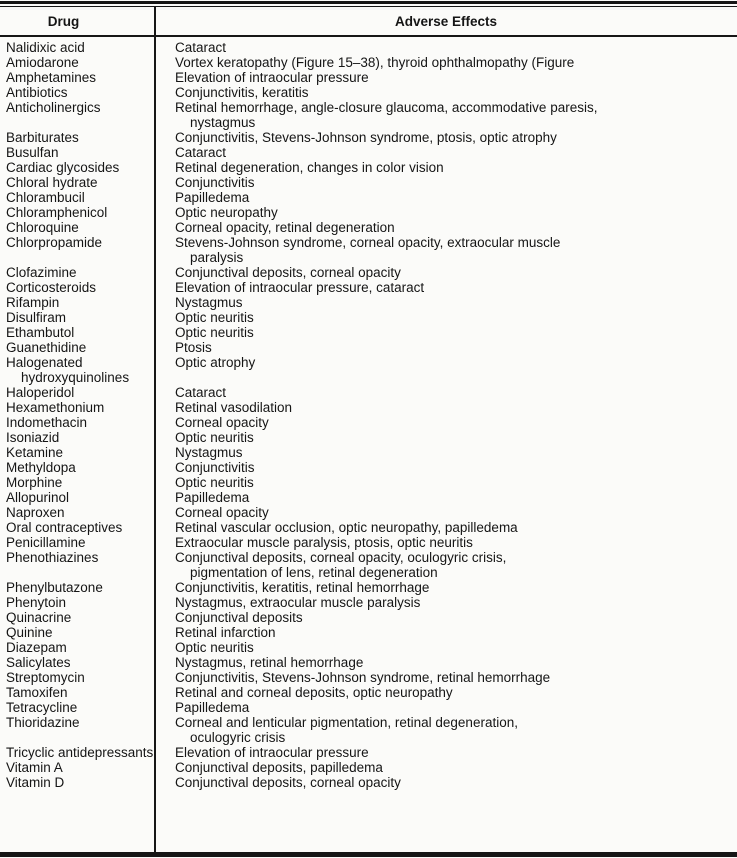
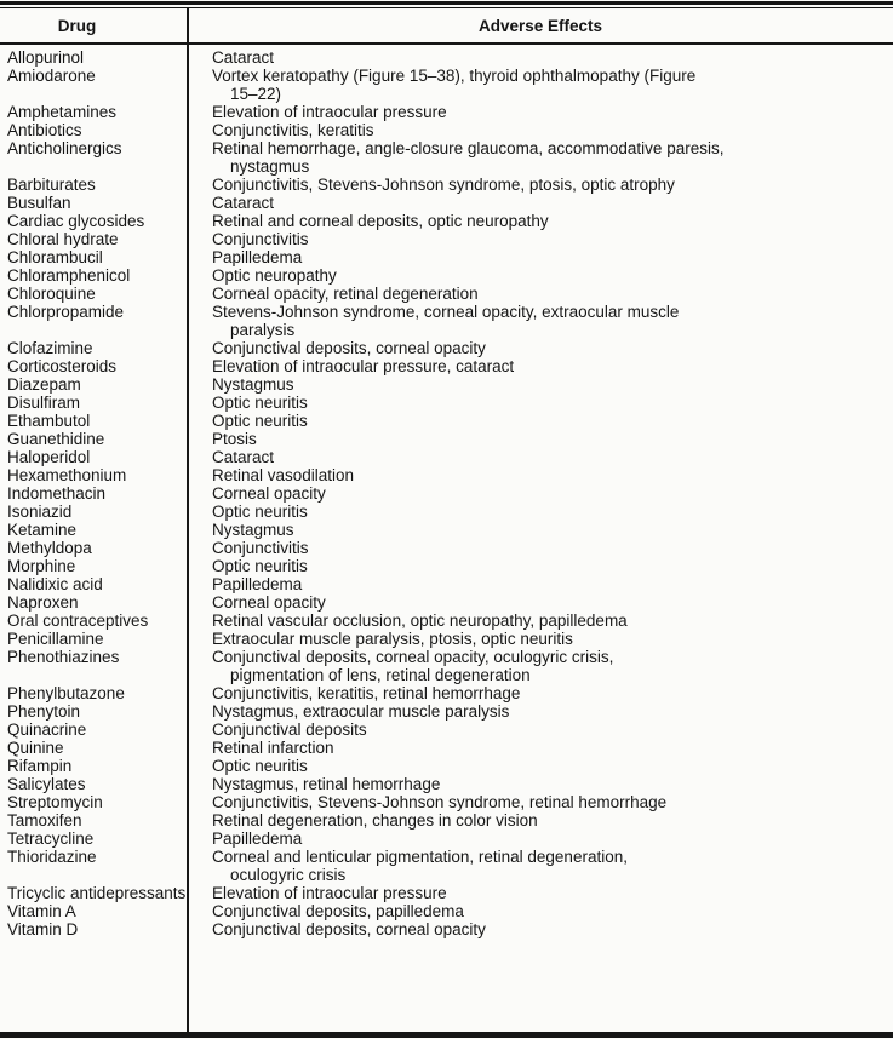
  Drug
  Adverse Effects
- Nalidixic acid
+ Allopurinol
  Cataract
  Amiodarone
  Vortex keratopathy (Figure 15–38), thyroid ophthalmopathy (Figure
+ 15–22)
  Amphetamines
  Elevation of intraocular pressure
  Antibiotics
  Conjunctivitis, keratitis
  Anticholinergics
  Retinal hemorrhage, angle-closure glaucoma, accommodative paresis,
  nystagmus
  Barbiturates
  Conjunctivitis, Stevens-Johnson syndrome, ptosis, optic atrophy
  Busulfan
  Cataract
  Cardiac glycosides
- Retinal degeneration, changes in color vision
+ Retinal and corneal deposits, optic neuropathy
  Chloral hydrate
  Conjunctivitis
  Chlorambucil
  Papilledema
  Chloramphenicol
  Optic neuropathy
  Chloroquine
  Corneal opacity, retinal degeneration
  Chlorpropamide
  Stevens-Johnson syndrome, corneal opacity, extraocular muscle
  paralysis
  Clofazimine
  Conjunctival deposits, corneal opacity
  Corticosteroids
  Elevation of intraocular pressure, cataract
- Rifampin
+ Diazepam
  Nystagmus
  Disulfiram
  Optic neuritis
  Ethambutol
  Optic neuritis
  Guanethidine
  Ptosis
- Halogenated
- hydroxyquinolines
- Optic atrophy
  Haloperidol
  Cataract
  Hexamethonium
  Retinal vasodilation
  Indomethacin
  Corneal opacity
  Isoniazid
  Optic neuritis
  Ketamine
  Nystagmus
  Methyldopa
  Conjunctivitis
  Morphine
  Optic neuritis
- Allopurinol
+ Nalidixic acid
  Papilledema
  Naproxen
  Corneal opacity
  Oral contraceptives
  Retinal vascular occlusion, optic neuropathy, papilledema
  Penicillamine
  Extraocular muscle paralysis, ptosis, optic neuritis
  Phenothiazines
  Conjunctival deposits, corneal opacity, oculogyric crisis,
  pigmentation of lens, retinal degeneration
  Phenylbutazone
  Conjunctivitis, keratitis, retinal hemorrhage
  Phenytoin
  Nystagmus, extraocular muscle paralysis
  Quinacrine
  Conjunctival deposits
  Quinine
  Retinal infarction
- Diazepam
+ Rifampin
  Optic neuritis
  Salicylates
  Nystagmus, retinal hemorrhage
  Streptomycin
  Conjunctivitis, Stevens-Johnson syndrome, retinal hemorrhage
  Tamoxifen
- Retinal and corneal deposits, optic neuropathy
+ Retinal degeneration, changes in color vision
  Tetracycline
  Papilledema
  Thioridazine
  Corneal and lenticular pigmentation, retinal degeneration,
  oculogyric crisis
  Tricyclic antidepressants
  Elevation of intraocular pressure
  Vitamin A
  Conjunctival deposits, papilledema
  Vitamin D
  Conjunctival deposits, corneal opacity
